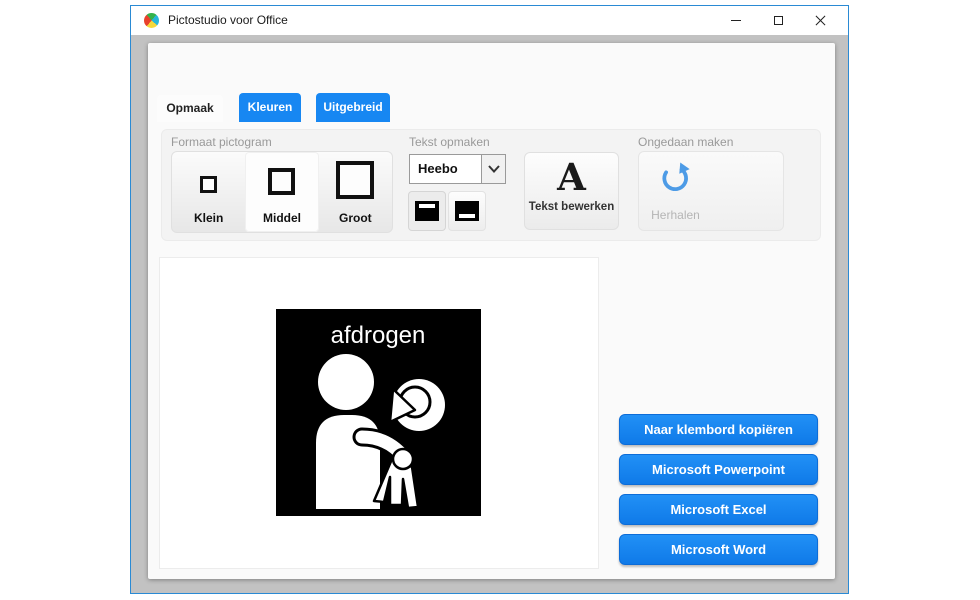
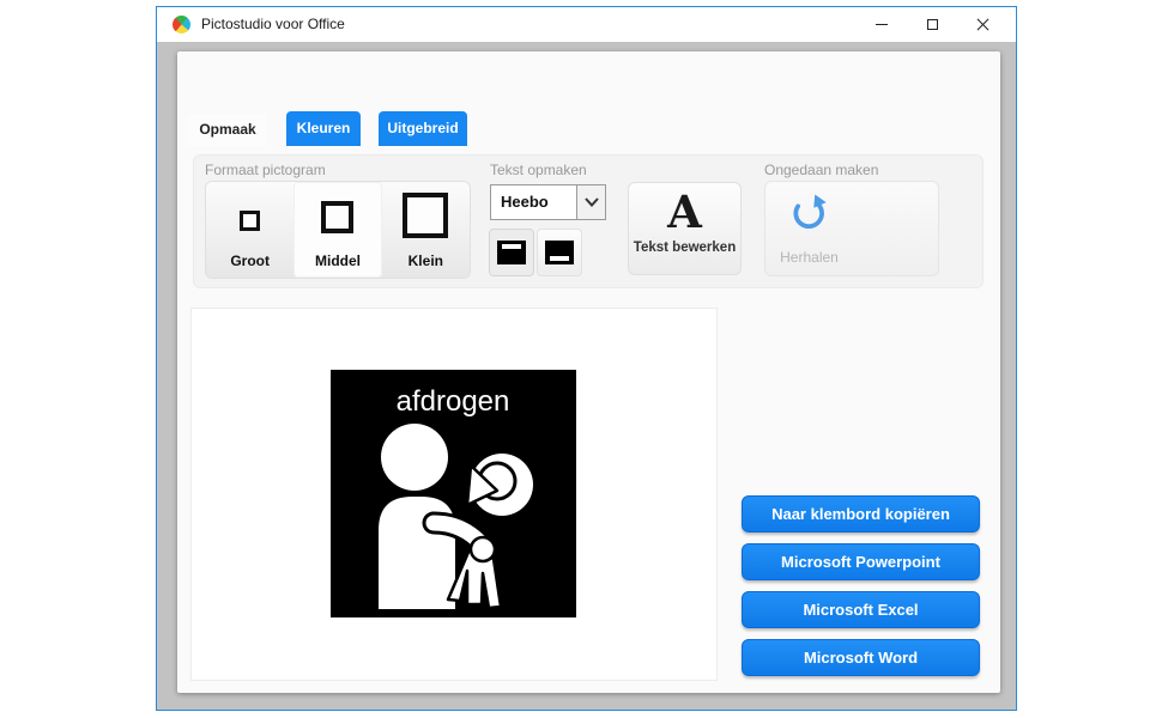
  Pictostudio voor Office
  Opmaak
  Kleuren
  Uitgebreid
  Formaat pictogram
- Klein
+ Groot
  Middel
- Groot
+ Klein
  Tekst opmaken
  Heebo
  A
  Tekst bewerken
  Ongedaan maken
  Herhalen
  afdrogen
  Naar klembord kopiëren
  Microsoft Powerpoint
  Microsoft Excel
  Microsoft Word
